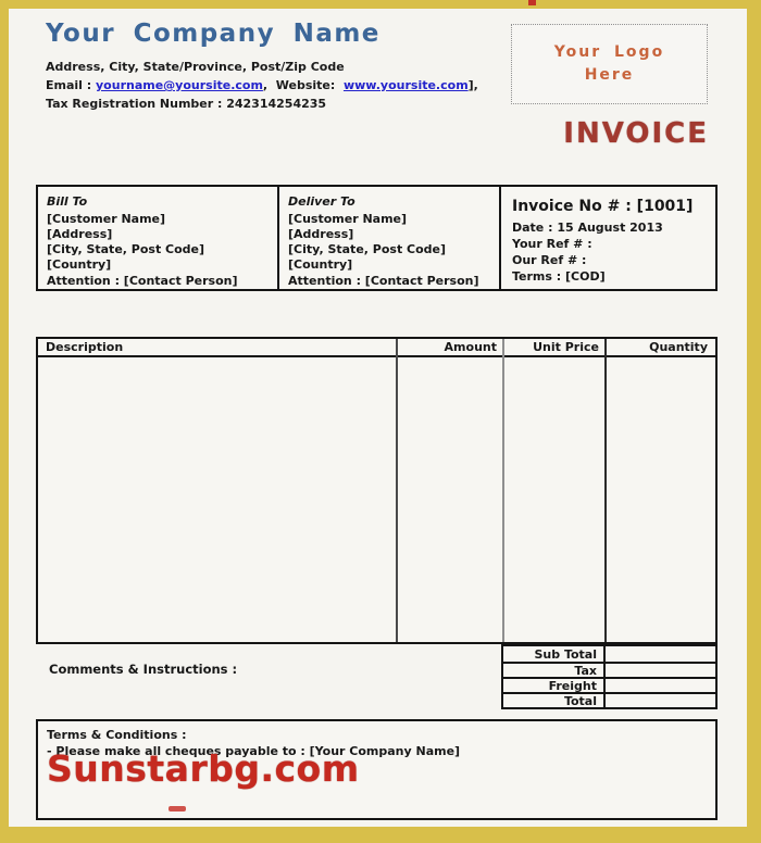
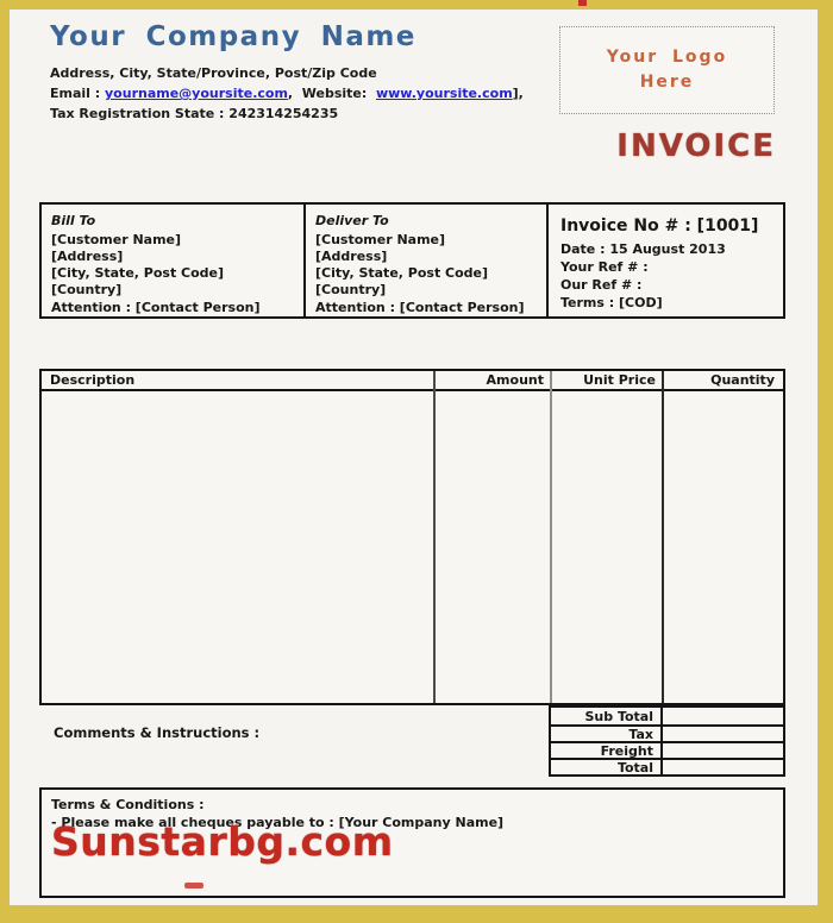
  Your Company Name
  Address, City, State/Province, Post/Zip Code
  Email : yourname@yoursite.com, Website: www.yoursite.com],
- Tax Registration Number : 242314254235
+ Tax Registration State : 242314254235
  Your Logo
  Here
  INVOICE
  Bill To
  [Customer Name]
  [Address]
  [City, State, Post Code]
  [Country]
  Attention : [Contact Person]
  Deliver To
  [Customer Name]
  [Address]
  [City, State, Post Code]
  [Country]
  Attention : [Contact Person]
  Invoice No # : [1001]
  Date : 15 August 2013
  Your Ref # :
  Our Ref # :
  Terms : [COD]
  Description
  Amount
  Unit Price
  Quantity
  Sub Total
  Tax
  Freight
  Total
  Comments & Instructions :
  Terms & Conditions :
  - Please make all cheques payable to : [Your Company Name]
  Sunstarbg.com
